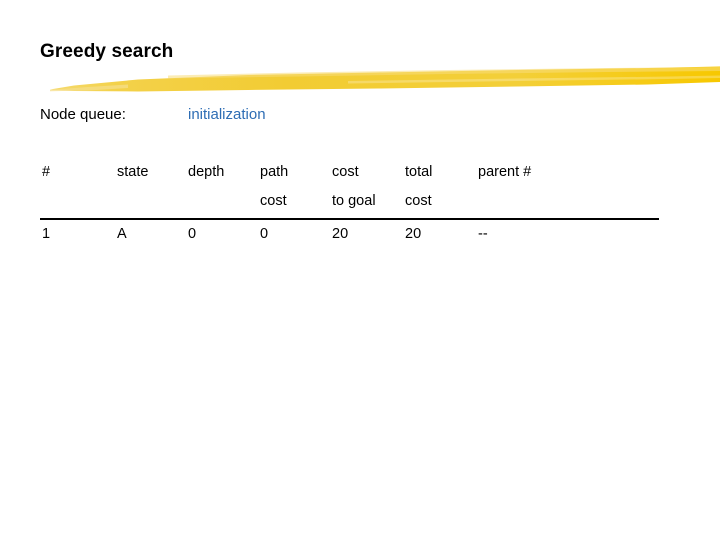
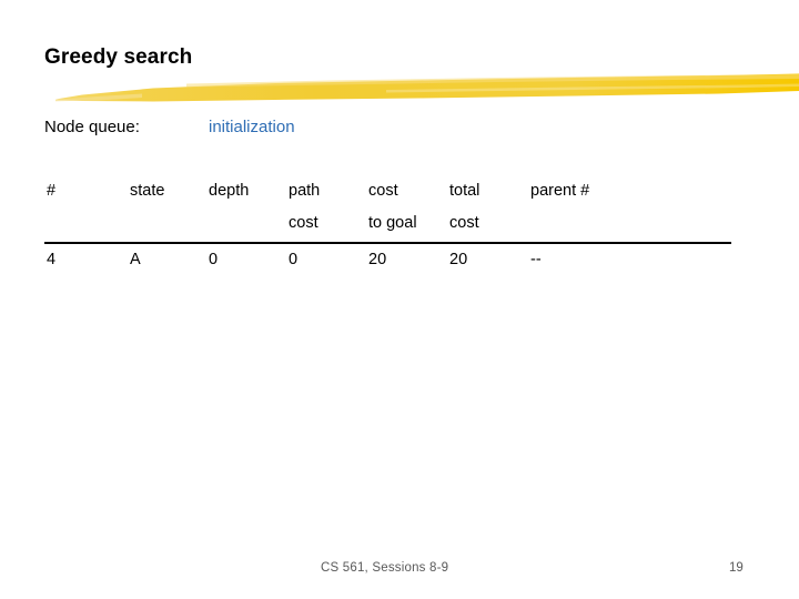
  Greedy search
  Node queue:
  initialization
  #
  state
  depth
  path
  cost
  total
  parent #
  cost
  to goal
  cost
- 1
+ 4
  A
  0
  0
  20
  20
  --
+ CS 561, Sessions 8-9
+ 19
